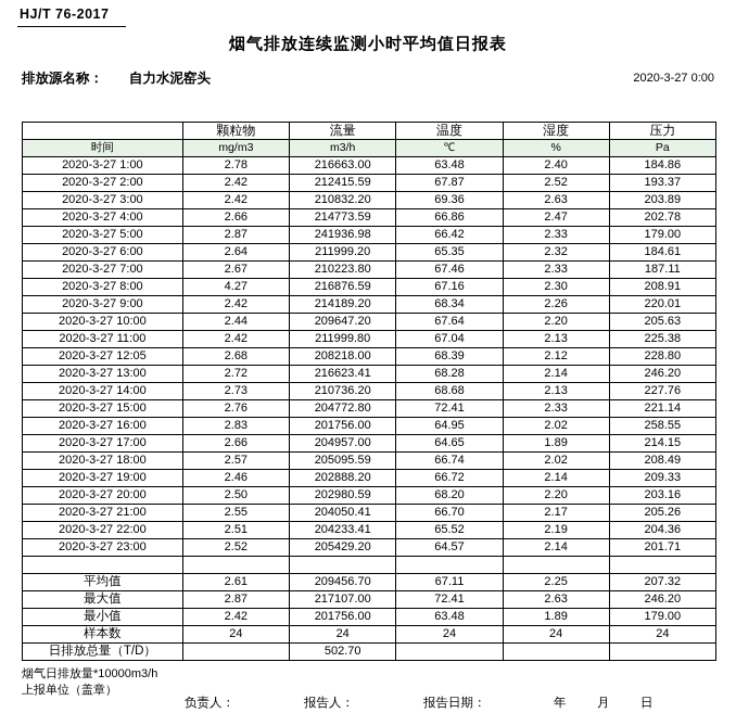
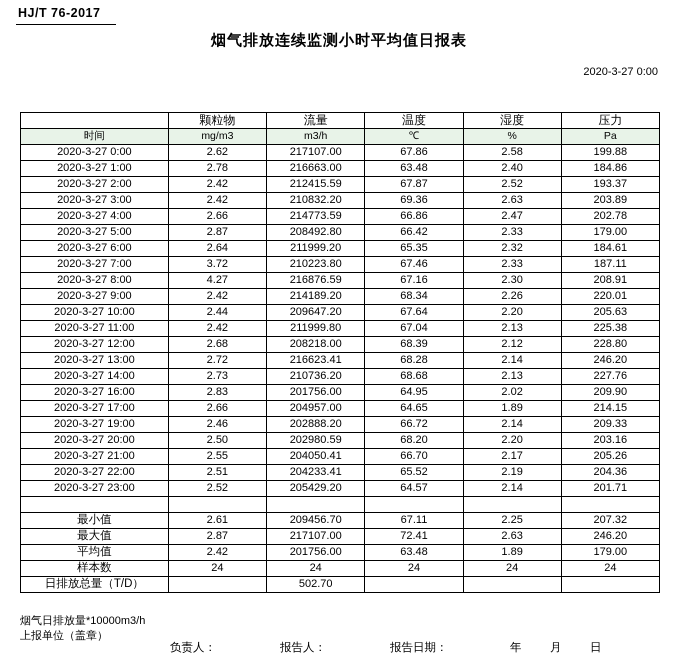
  HJ/T 76-2017
  烟气排放连续监测小时平均值日报表
- 排放源名称： 自力水泥窑头
  2020-3-27 0:00
  	颗粒物	流量	温度	湿度	压力
  时间	mg/m3	m3/h	℃	%	Pa
+ 2020-3-27 0:00	2.62	217107.00	67.86	2.58	199.88
  2020-3-27 1:00	2.78	216663.00	63.48	2.40	184.86
  2020-3-27 2:00	2.42	212415.59	67.87	2.52	193.37
  2020-3-27 3:00	2.42	210832.20	69.36	2.63	203.89
  2020-3-27 4:00	2.66	214773.59	66.86	2.47	202.78
- 2020-3-27 5:00	2.87	241936.98	66.42	2.33	179.00
+ 2020-3-27 5:00	2.87	208492.80	66.42	2.33	179.00
  2020-3-27 6:00	2.64	211999.20	65.35	2.32	184.61
- 2020-3-27 7:00	2.67	210223.80	67.46	2.33	187.11
+ 2020-3-27 7:00	3.72	210223.80	67.46	2.33	187.11
  2020-3-27 8:00	4.27	216876.59	67.16	2.30	208.91
  2020-3-27 9:00	2.42	214189.20	68.34	2.26	220.01
  2020-3-27 10:00	2.44	209647.20	67.64	2.20	205.63
  2020-3-27 11:00	2.42	211999.80	67.04	2.13	225.38
- 2020-3-27 12:05	2.68	208218.00	68.39	2.12	228.80
+ 2020-3-27 12:00	2.68	208218.00	68.39	2.12	228.80
  2020-3-27 13:00	2.72	216623.41	68.28	2.14	246.20
  2020-3-27 14:00	2.73	210736.20	68.68	2.13	227.76
- 2020-3-27 15:00	2.76	204772.80	72.41	2.33	221.14
- 2020-3-27 16:00	2.83	201756.00	64.95	2.02	258.55
+ 2020-3-27 16:00	2.83	201756.00	64.95	2.02	209.90
  2020-3-27 17:00	2.66	204957.00	64.65	1.89	214.15
- 2020-3-27 18:00	2.57	205095.59	66.74	2.02	208.49
  2020-3-27 19:00	2.46	202888.20	66.72	2.14	209.33
  2020-3-27 20:00	2.50	202980.59	68.20	2.20	203.16
  2020-3-27 21:00	2.55	204050.41	66.70	2.17	205.26
  2020-3-27 22:00	2.51	204233.41	65.52	2.19	204.36
  2020-3-27 23:00	2.52	205429.20	64.57	2.14	201.71
- 平均值	2.61	209456.70	67.11	2.25	207.32
+ 最小值	2.61	209456.70	67.11	2.25	207.32
  最大值	2.87	217107.00	72.41	2.63	246.20
- 最小值	2.42	201756.00	63.48	1.89	179.00
+ 平均值	2.42	201756.00	63.48	1.89	179.00
  样本数	24	24	24	24	24
  日排放总量（T/D）		502.70
  烟气日排放量*10000m3/h
  上报单位（盖章）
  负责人： 报告人： 报告日期： 年 月 日
